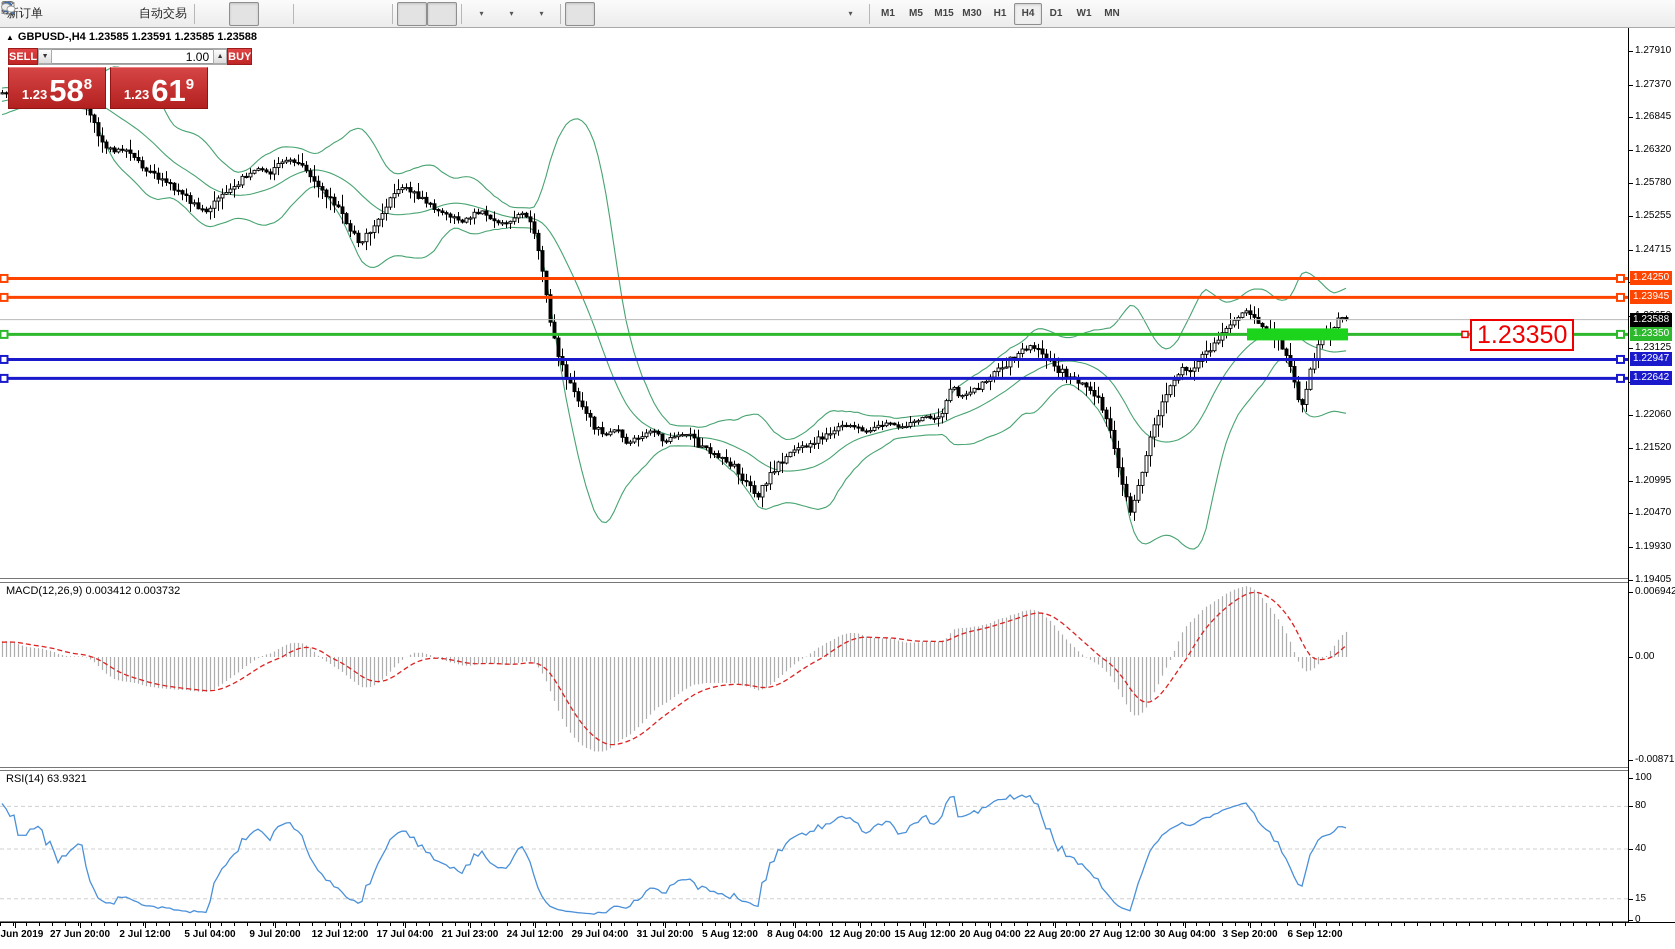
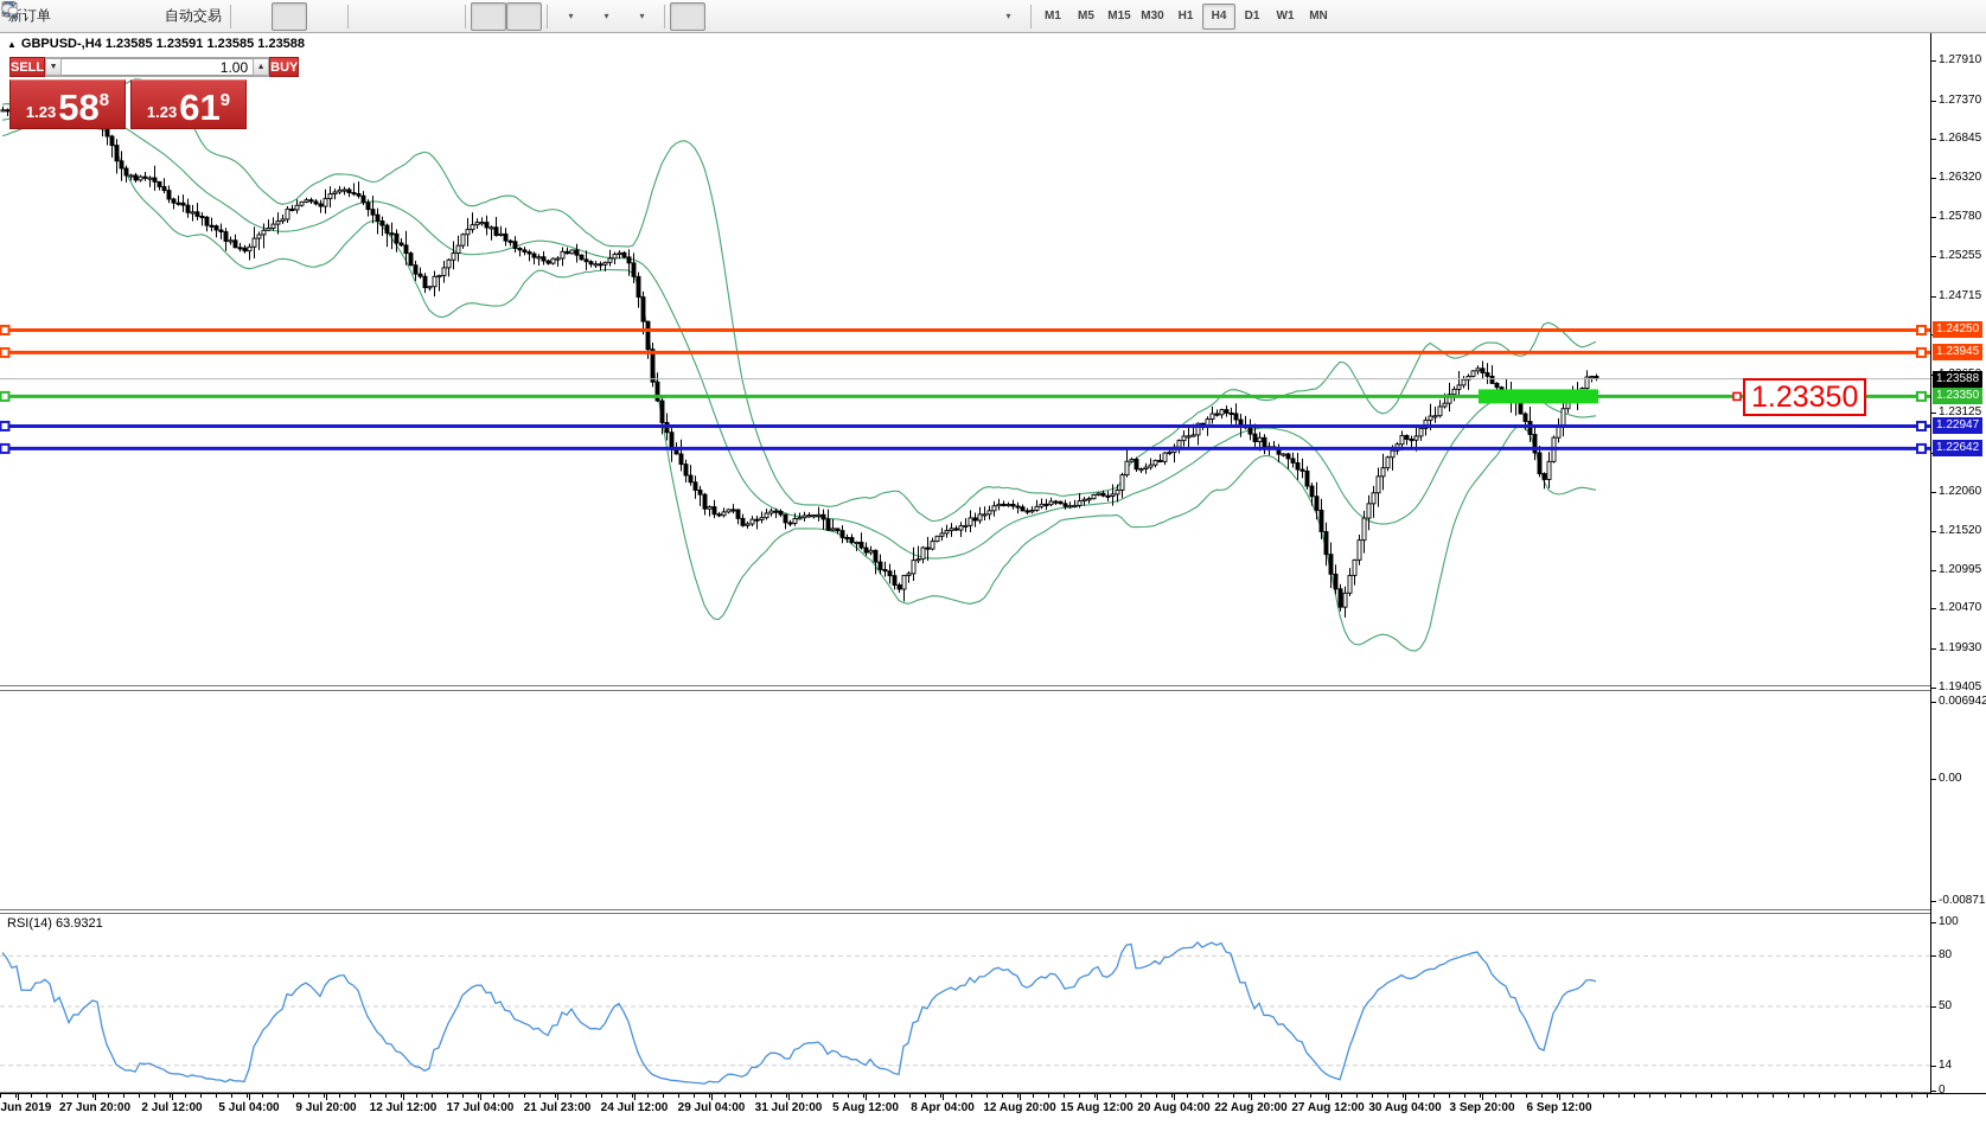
  自动交易
  ▾
  ▾
  ▾
  ▾
  M1
  M5
  M15
  M30
  H1
  H4
  D1
  W1
  MN
  ▲
  GBPUSD-,H4 1.23585 1.23591 1.23585 1.23588
  SELL
  1.00
  BUY
  1.23
  58
  8
  1.23
  61
  9
  1.23350
- MACD(12,26,9) 0.003412 0.003732
  RSI(14) 63.9321
  1.27910
  1.27370
  1.26845
  1.26320
  1.25780
  1.25255
  1.24715
  1.23125
  1.22060
  1.21520
  1.20995
  1.20470
  1.19930
  1.19405
  1.24250
  1.23945
  1.23588
  1.23350
  1.22947
  1.22642
  0.006942
  0.00
  -0.00871
  100
  80
- 40
+ 50
- 15
+ 14
  0
  Jun 2019
  27 Jun 20:00
  2 Jul 12:00
  5 Jul 04:00
  9 Jul 20:00
  12 Jul 12:00
  17 Jul 04:00
  21 Jul 23:00
  24 Jul 12:00
  29 Jul 04:00
  31 Jul 20:00
  5 Aug 12:00
- 8 Aug 04:00
+ 8 Apr 04:00
  12 Aug 20:00
  15 Aug 12:00
  20 Aug 04:00
  22 Aug 20:00
  27 Aug 12:00
  30 Aug 04:00
  3 Sep 20:00
  6 Sep 12:00
